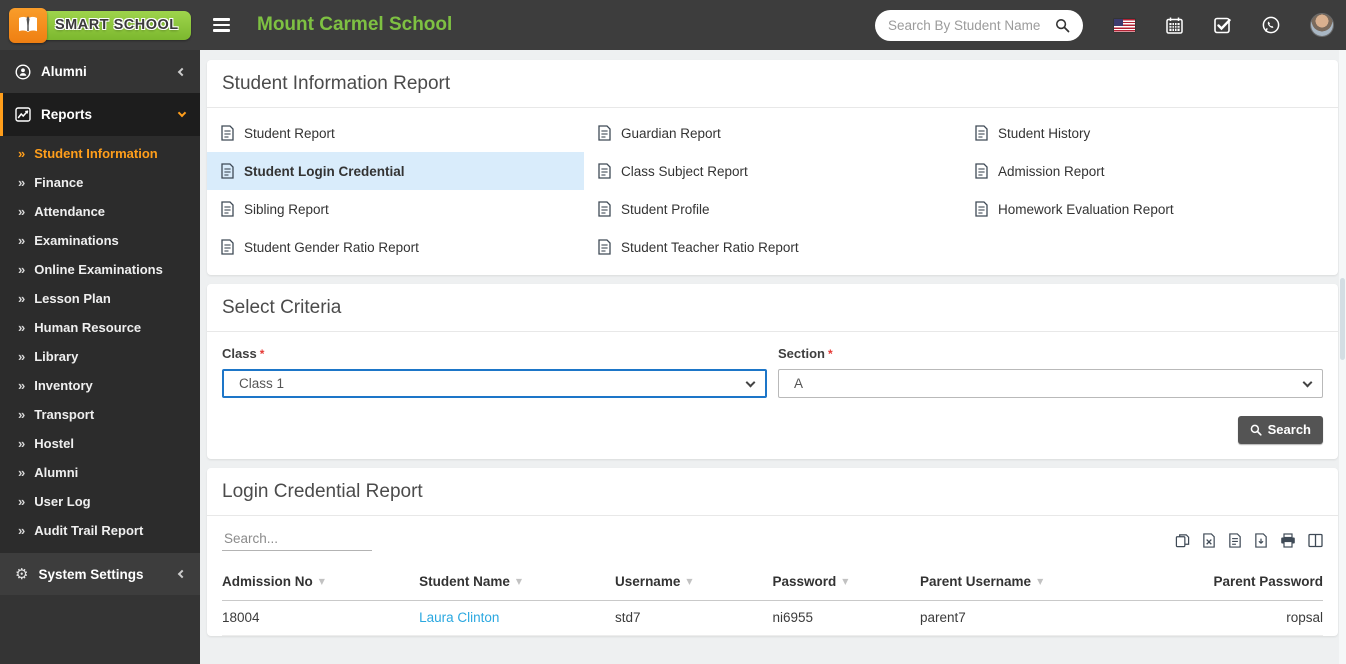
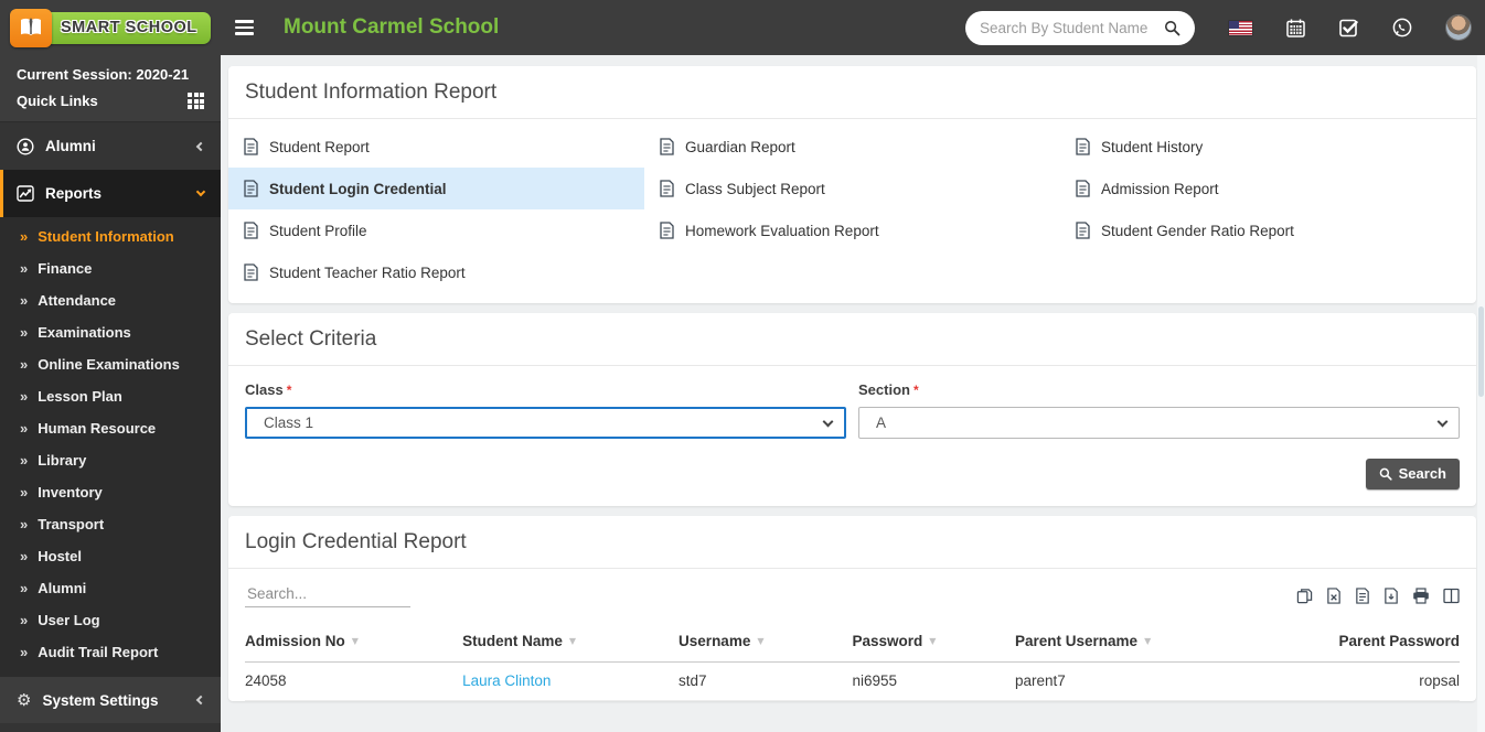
  SMART SCHOOL
  Mount Carmel School
  Search By Student Name
+ Current Session: 2020-21
+ Quick Links
  Alumni
  Reports
  »
  Student Information
  »
  Finance
  »
  Attendance
  »
  Examinations
  »
  Online Examinations
  »
  Lesson Plan
  »
  Human Resource
  »
  Library
  »
  Inventory
  »
  Transport
  »
  Hostel
  »
  Alumni
  »
  User Log
  »
  Audit Trail Report
  ⚙
  System Settings
  Student Information Report
  Student Report
  Guardian Report
  Student History
  Student Login Credential
  Class Subject Report
  Admission Report
- Sibling Report
  Student Profile
  Homework Evaluation Report
  Student Gender Ratio Report
  Student Teacher Ratio Report
  Select Criteria
  Class *
  Class 1
  Section *
  A
  Search
  Login Credential Report
  Search...
  Admission No ▼	Student Name ▼	Username ▼	Password ▼	Parent Username ▼	Parent Password
- 18004	Laura Clinton	std7	ni6955	parent7	ropsal
+ 24058	Laura Clinton	std7	ni6955	parent7	ropsal
